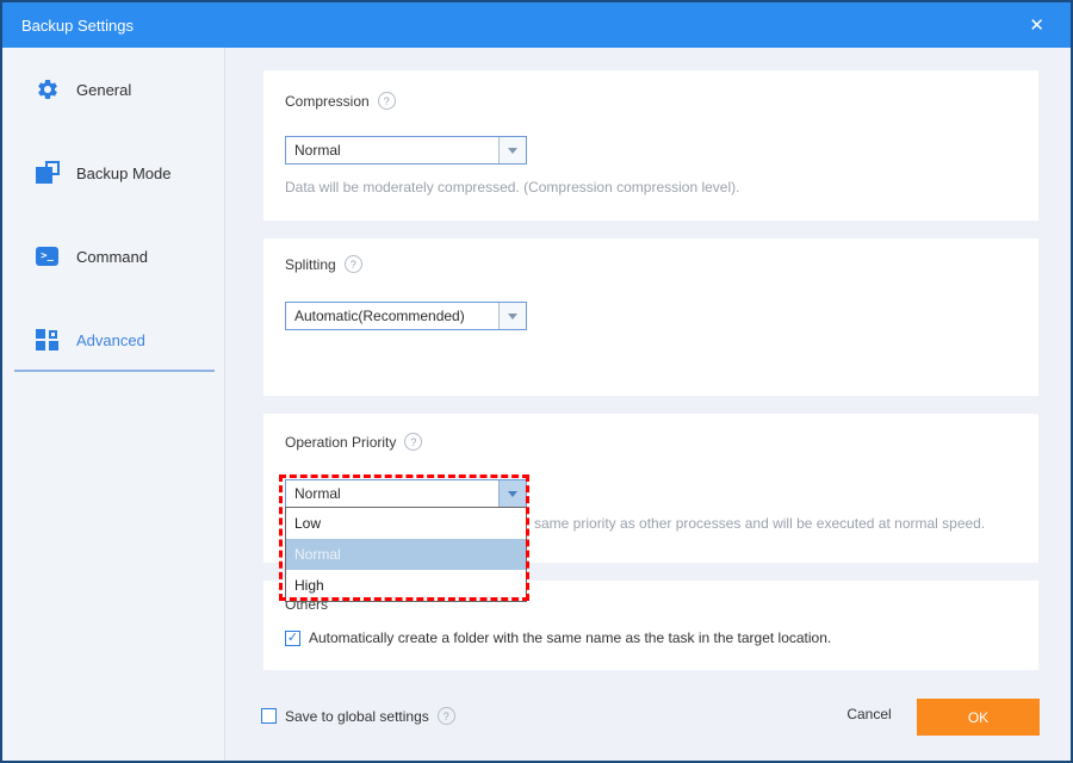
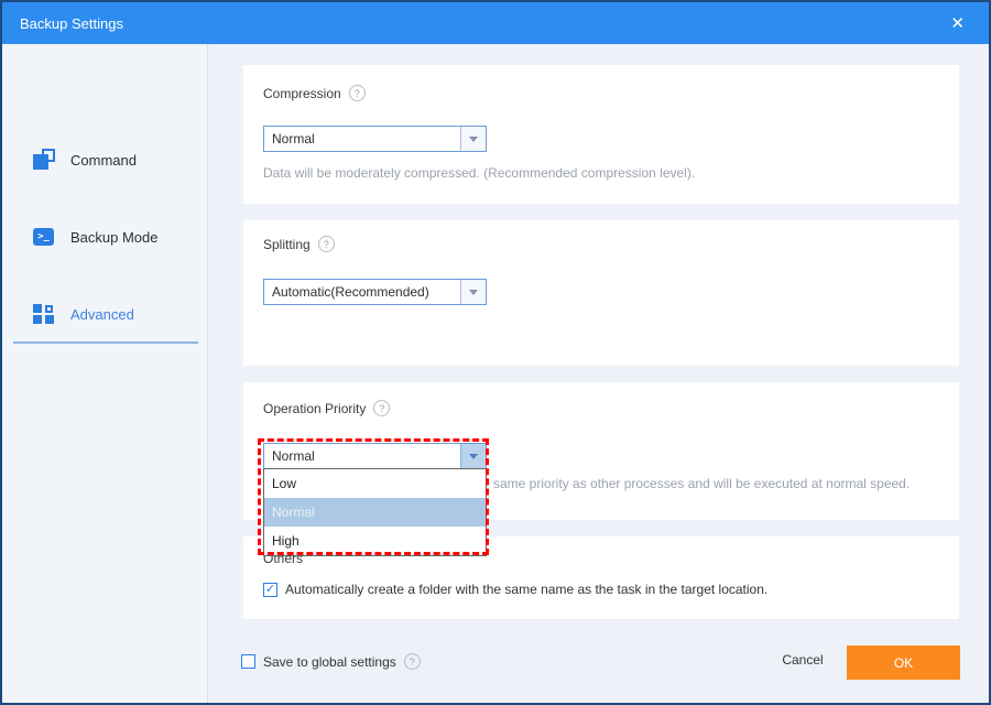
  Backup Settings
  ✕
- General
- Backup Mode
+ Command
  >_
- Command
+ Backup Mode
  Advanced
  Compression
  ?
  Normal
- Data will be moderately compressed. (Compression compression level).
+ Data will be moderately compressed. (Recommended compression level).
  Splitting
  ?
  Automatic(Recommended)
  Operation Priority
  ?
  same priority as other processes and will be executed at normal speed.
  Normal
  Low
  Normal
  High
  Others
  ✓
  Automatically create a folder with the same name as the task in the target location.
  Save to global settings
  ?
  Cancel
  OK
